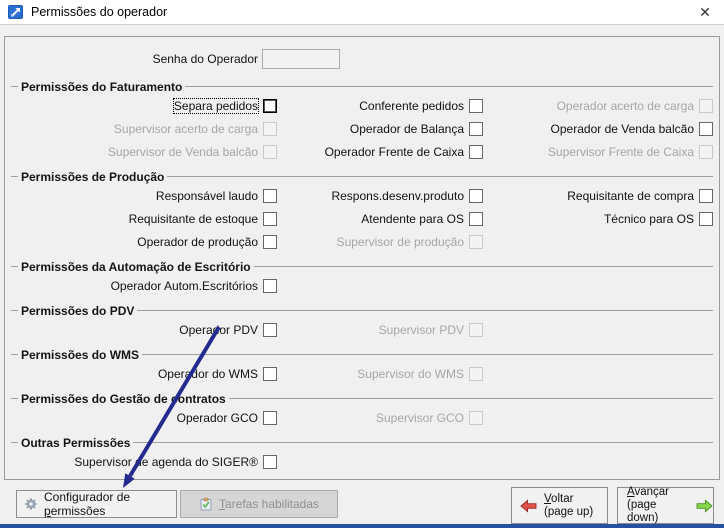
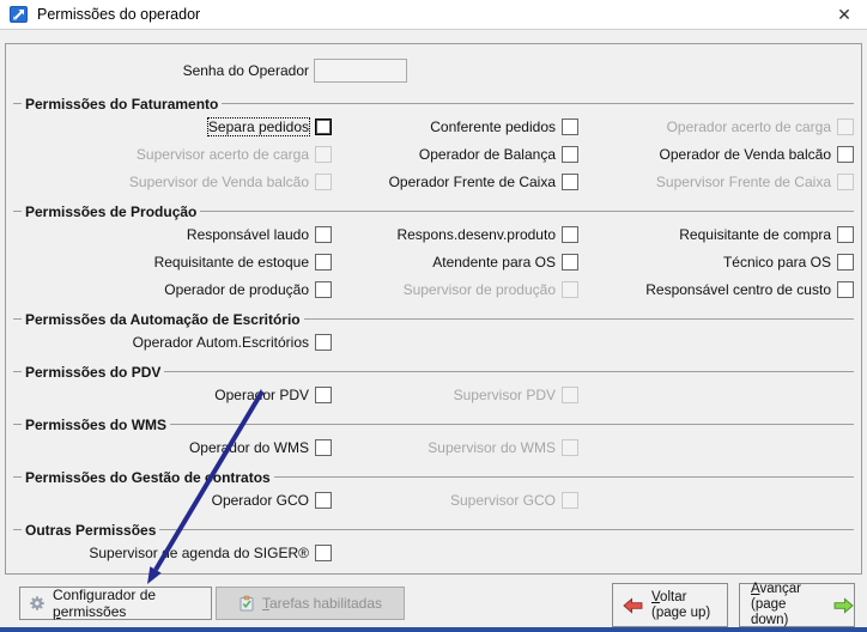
  Permissões do operador
  ✕
  Senha do Operador
  Permissões do Faturamento
  Separa pedidos
  Conferente pedidos
  Operador acerto de carga
  Supervisor acerto de carga
  Operador de Balança
  Operador de Venda balcão
  Supervisor de Venda balcão
  Operador Frente de Caixa
  Supervisor Frente de Caixa
  Permissões de Produção
  Responsável laudo
  Respons.desenv.produto
  Requisitante de compra
  Requisitante de estoque
  Atendente para OS
  Técnico para OS
  Operador de produção
  Supervisor de produção
+ Responsável centro de custo
  Permissões da Automação de Escritório
  Operador Autom.Escritórios
  Permissões do PDV
  Operaor PDV
  Supervisor PDV
  Permissões do WMS
  Operador do WMS
  Supervisor do WMS
  Permissões do Gestão deontratos
  Operador GCO
  Supervisor GCO
  Outras Permissões
  Supervisore agenda do SIGER®
  Configurador de permissões
  Tarefas habilitadas
  Voltar
  (page up)
  Avançar
  (page down)
